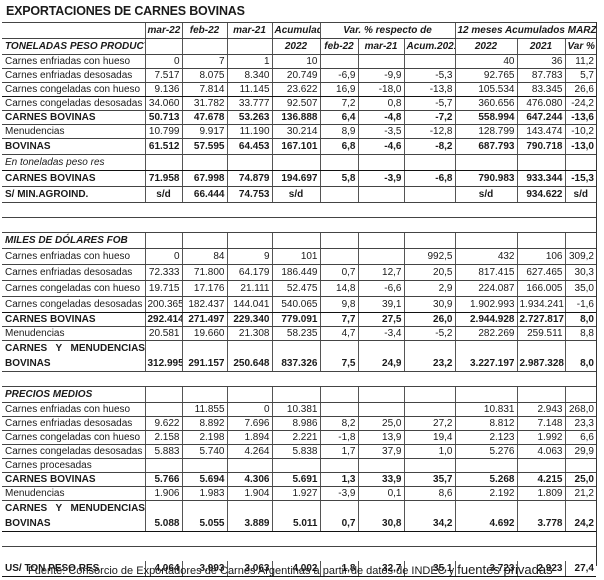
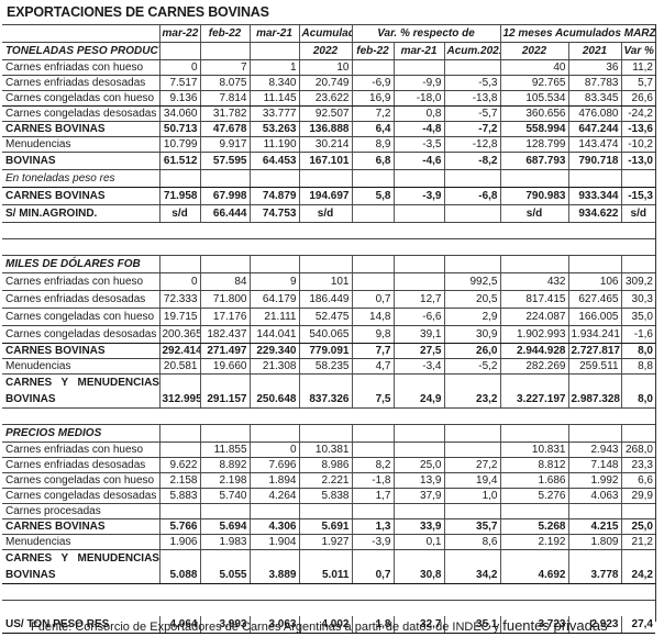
  EXPORTACIONES DE CARNES BOVINAS
  	mar-22	feb-22	mar-21	Acumulad	Var. % respecto de	12 meses Acumulados MARZ
  TONELADAS PESO PRODUC				2022	feb-22	mar-21	Acum.202	2022	2021	Var %
  Carnes enfriadas con hueso	0	7	1	10				40	36	11,2
  Carnes enfriadas desosadas	7.517	8.075	8.340	20.749	-6,9	-9,9	-5,3	92.765	87.783	5,7
  Carnes congeladas con hueso	9.136	7.814	11.145	23.622	16,9	-18,0	-13,8	105.534	83.345	26,6
  Carnes congeladas desosadas	34.060	31.782	33.777	92.507	7,2	0,8	-5,7	360.656	476.080	-24,2
  CARNES BOVINAS	50.713	47.678	53.263	136.888	6,4	-4,8	-7,2	558.994	647.244	-13,6
  Menudencias	10.799	9.917	11.190	30.214	8,9	-3,5	-12,8	128.799	143.474	-10,2
  BOVINAS	61.512	57.595	64.453	167.101	6,8	-4,6	-8,2	687.793	790.718	-13,0
  En toneladas peso res
  CARNES BOVINAS	71.958	67.998	74.879	194.697	5,8	-3,9	-6,8	790.983	933.344	-15,3
  S/ MIN.AGROIND.	s/d	66.444	74.753	s/d				s/d	934.622	s/d
  MILES DE DÓLARES FOB
  Carnes enfriadas con hueso	0	84	9	101			992,5	432	106	309,2
  Carnes enfriadas desosadas	72.333	71.800	64.179	186.449	0,7	12,7	20,5	817.415	627.465	30,3
  Carnes congeladas con hueso	19.715	17.176	21.111	52.475	14,8	-6,6	2,9	224.087	166.005	35,0
  Carnes congeladas desosadas	200.365	182.437	144.041	540.065	9,8	39,1	30,9	1.902.993	1.934.241	-1,6
  CARNES BOVINAS	292.414	271.497	229.340	779.091	7,7	27,5	26,0	2.944.928	2.727.817	8,0
  Menudencias	20.581	19.660	21.308	58.235	4,7	-3,4	-5,2	282.269	259.511	8,8
  CARNES Y MENUDENCIAS
  BOVINAS	312.995	291.157	250.648	837.326	7,5	24,9	23,2	3.227.197	2.987.328	8,0
  PRECIOS MEDIOS
  Carnes enfriadas con hueso		11.855	0	10.381				10.831	2.943	268,0
  Carnes enfriadas desosadas	9.622	8.892	7.696	8.986	8,2	25,0	27,2	8.812	7.148	23,3
- Carnes congeladas con hueso	2.158	2.198	1.894	2.221	-1,8	13,9	19,4	2.123	1.992	6,6
+ Carnes congeladas con hueso	2.158	2.198	1.894	2.221	-1,8	13,9	19,4	1.686	1.992	6,6
  Carnes congeladas desosadas	5.883	5.740	4.264	5.838	1,7	37,9	1,0	5.276	4.063	29,9
  Carnes procesadas
  CARNES BOVINAS	5.766	5.694	4.306	5.691	1,3	33,9	35,7	5.268	4.215	25,0
  Menudencias	1.906	1.983	1.904	1.927	-3,9	0,1	8,6	2.192	1.809	21,2
  CARNES Y MENUDENCIAS
  BOVINAS	5.088	5.055	3.889	5.011	0,7	30,8	34,2	4.692	3.778	24,2
  US/ TON PESO RES	4.064	3.993	3.063	4.002	1,8	32,7	35,1	3.723	2.923	27,4
  Fuente: Consorcio de Exportadores de Carnes Argentinas a partir de datos de INDEC y fuentes privadas
